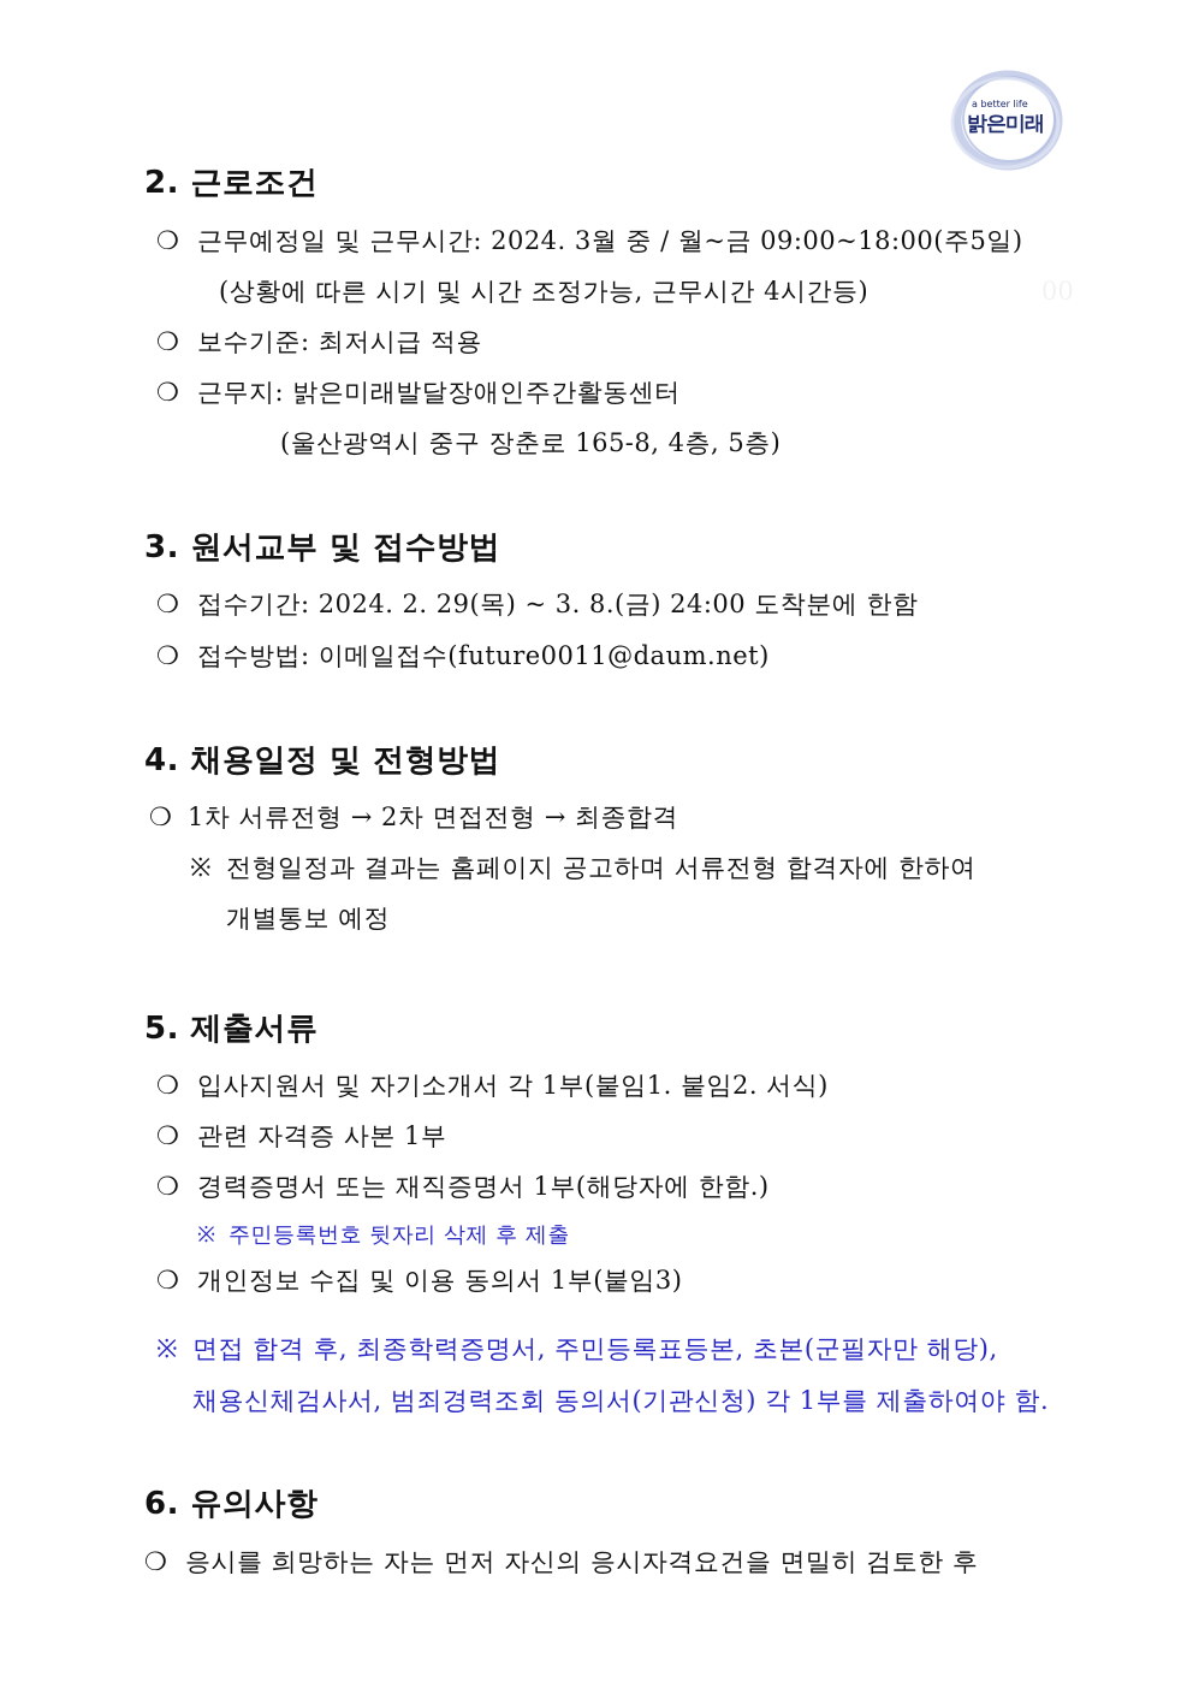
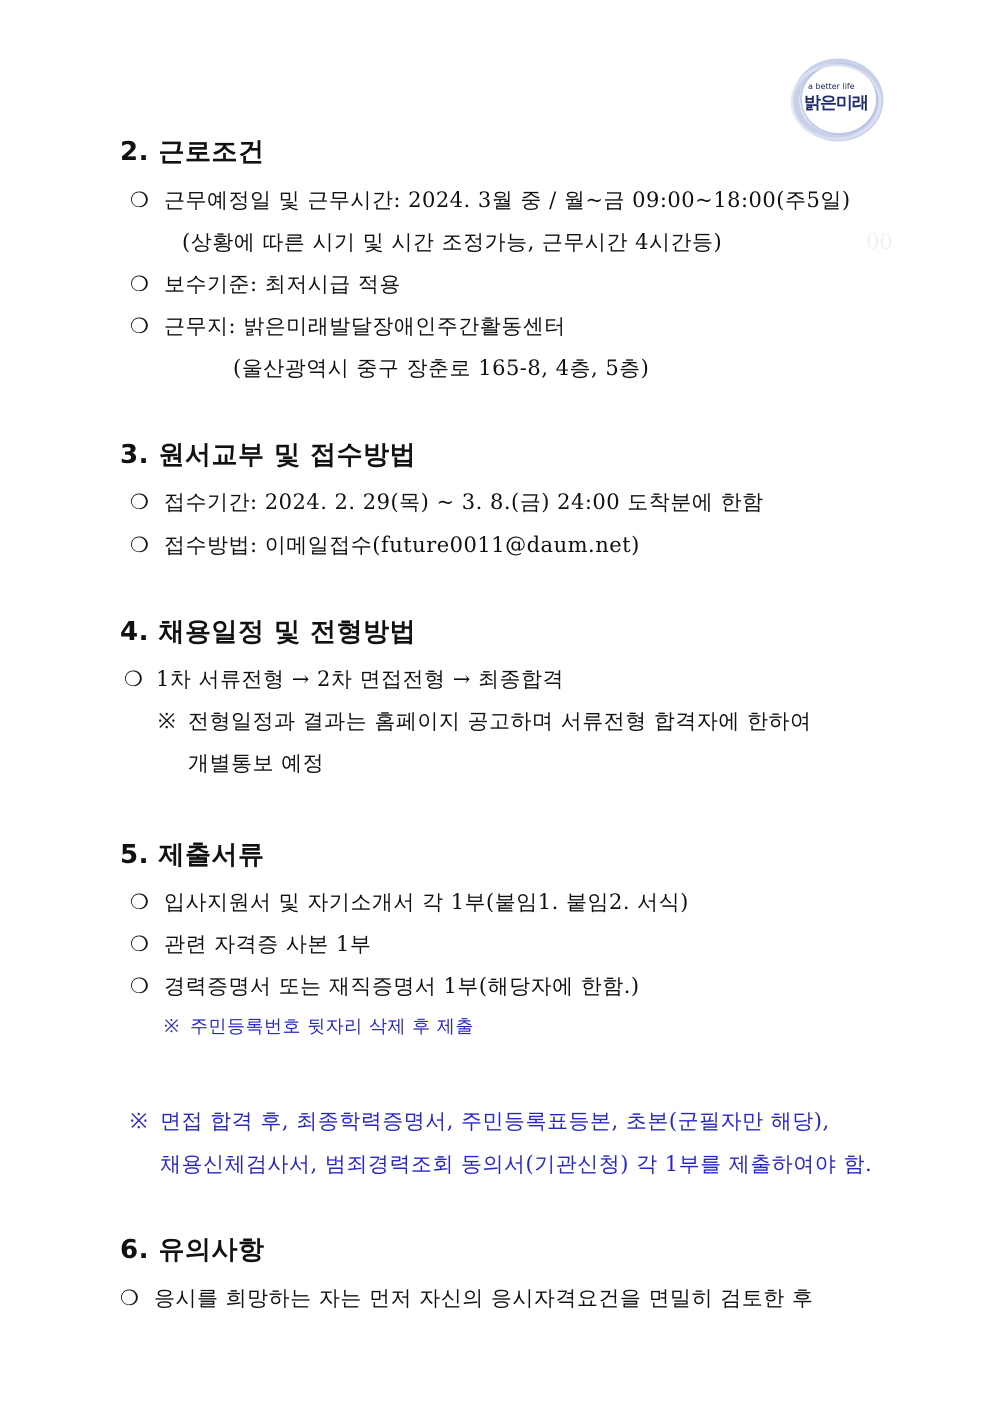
  a better life
  밝은미래
  2. 근로조건
  ❍ 근무예정일 및 근무시간: 2024. 3월 중 / 월~금 09:00~18:00(주5일)
  (상황에 따른 시기 및 시간 조정가능, 근무시간 4시간등)
  ❍ 보수기준: 최저시급 적용
  ❍ 근무지: 밝은미래발달장애인주간활동센터
  (울산광역시 중구 장춘로 165-8, 4층, 5층)
  3. 원서교부 및 접수방법
  ❍ 접수기간: 2024. 2. 29(목) ~ 3. 8.(금) 24:00 도착분에 한함
  ❍ 접수방법: 이메일접수(future0011@daum.net)
  4. 채용일정 및 전형방법
  ❍ 1차 서류전형 → 2차 면접전형 → 최종합격
  ※ 전형일정과 결과는 홈페이지 공고하며 서류전형 합격자에 한하여
  개별통보 예정
  5. 제출서류
  ❍ 입사지원서 및 자기소개서 각 1부(붙임1. 붙임2. 서식)
  ❍ 관련 자격증 사본 1부
  ❍ 경력증명서 또는 재직증명서 1부(해당자에 한함.)
  ※ 주민등록번호 뒷자리 삭제 후 제출
- ❍ 개인정보 수집 및 이용 동의서 1부(붙임3)
  ※ 면접 합격 후, 최종학력증명서, 주민등록표등본, 초본(군필자만 해당),
  채용신체검사서, 범죄경력조회 동의서(기관신청) 각 1부를 제출하여야 함.
  6. 유의사항
  ❍ 응시를 희망하는 자는 먼저 자신의 응시자격요건을 면밀히 검토한 후
